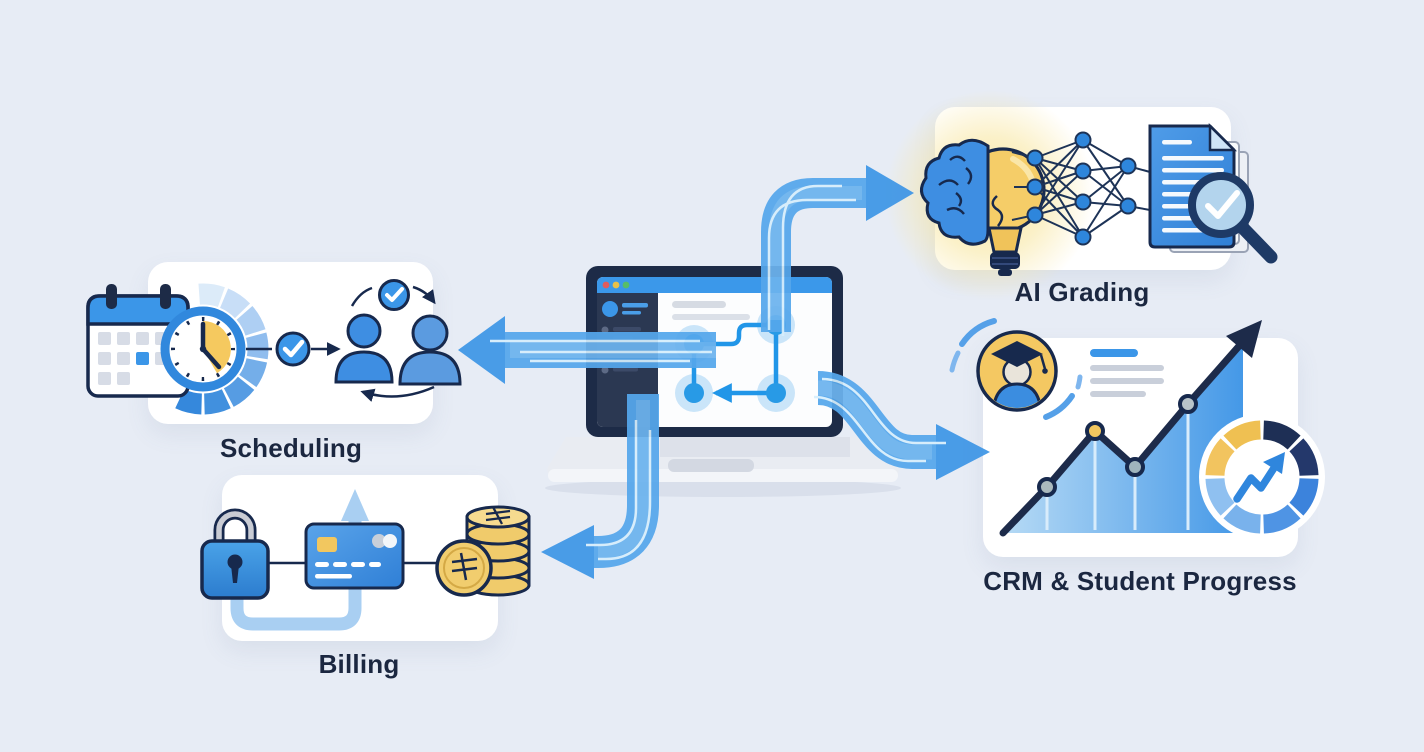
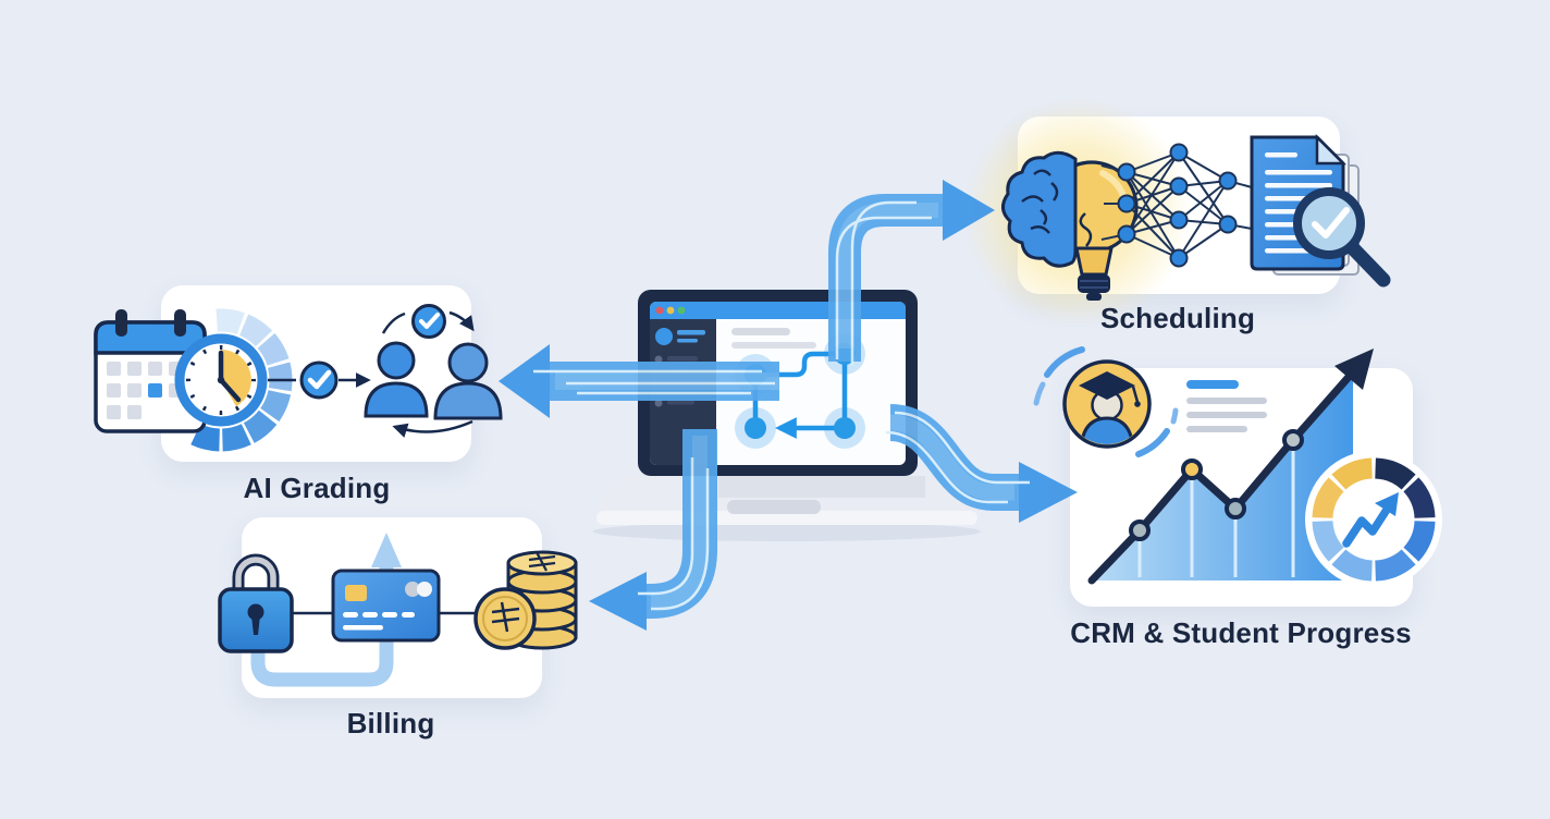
- Scheduling
+ AI Grading
  Billing
- AI Grading
+ Scheduling
  CRM & Student Progress
